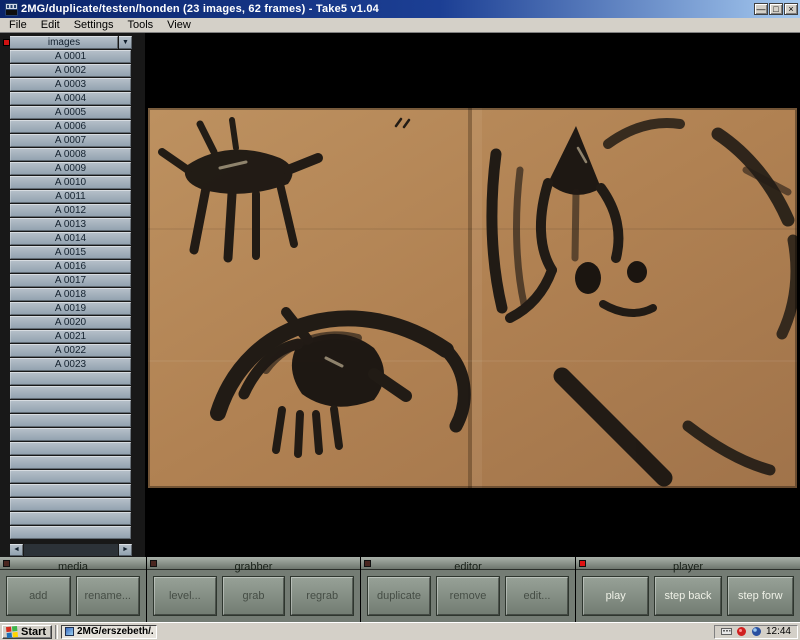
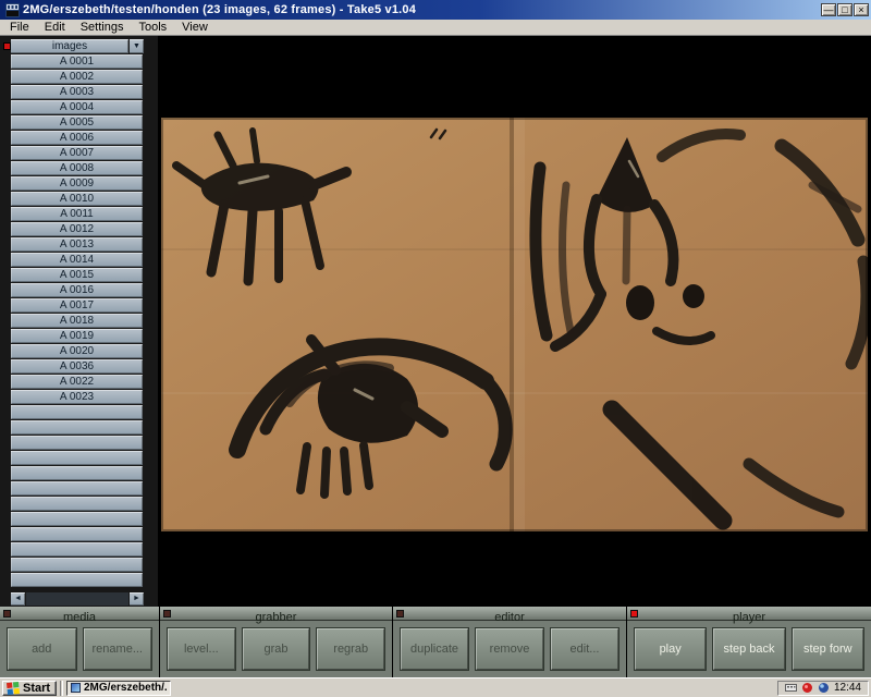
- 2MG/duplicate/testen/honden (23 images, 62 frames) - Take5 v1.04
+ 2MG/erszebeth/testen/honden (23 images, 62 frames) - Take5 v1.04
  —
  □
  ×
  File
  Edit
  Settings
  Tools
  View
  images
  A 0001
  A 0002
  A 0003
  A 0004
  A 0005
  A 0006
  A 0007
  A 0008
  A 0009
  A 0010
  A 0011
  A 0012
  A 0013
  A 0014
  A 0015
  A 0016
  A 0017
  A 0018
  A 0019
  A 0020
- A 0021
+ A 0036
  A 0022
  A 0023
  media
  add
  rename...
  grabber
  level...
  grab
  regrab
  editor
  duplicate
  remove
  edit...
  player
  play
  step back
  step forw
  Start
  2MG/erszebeth/.
  12:44
